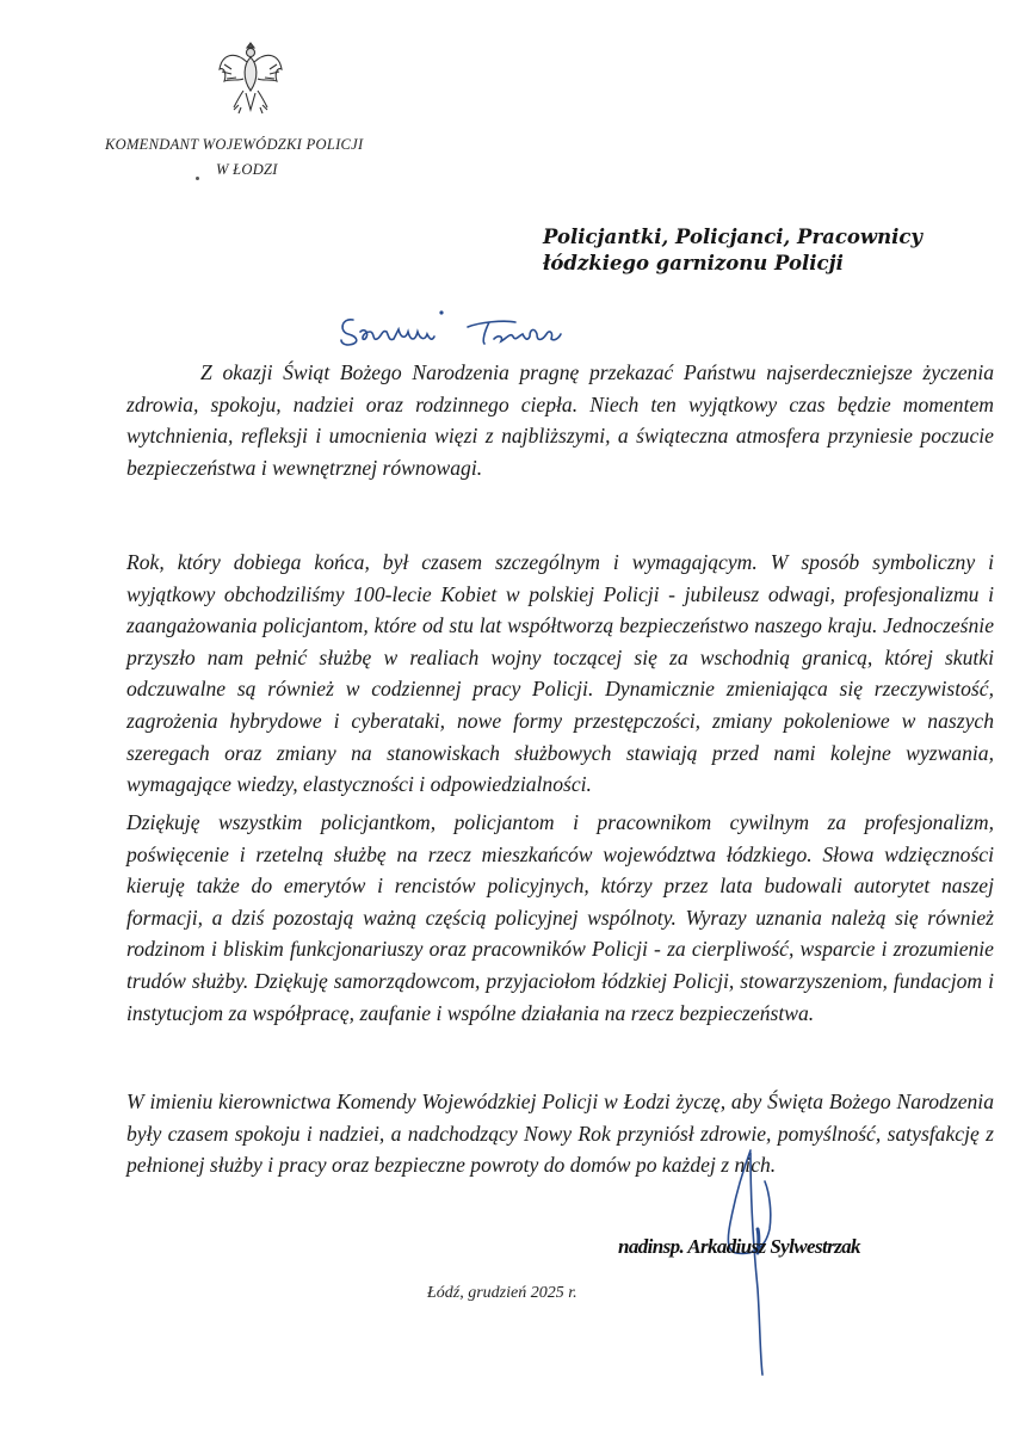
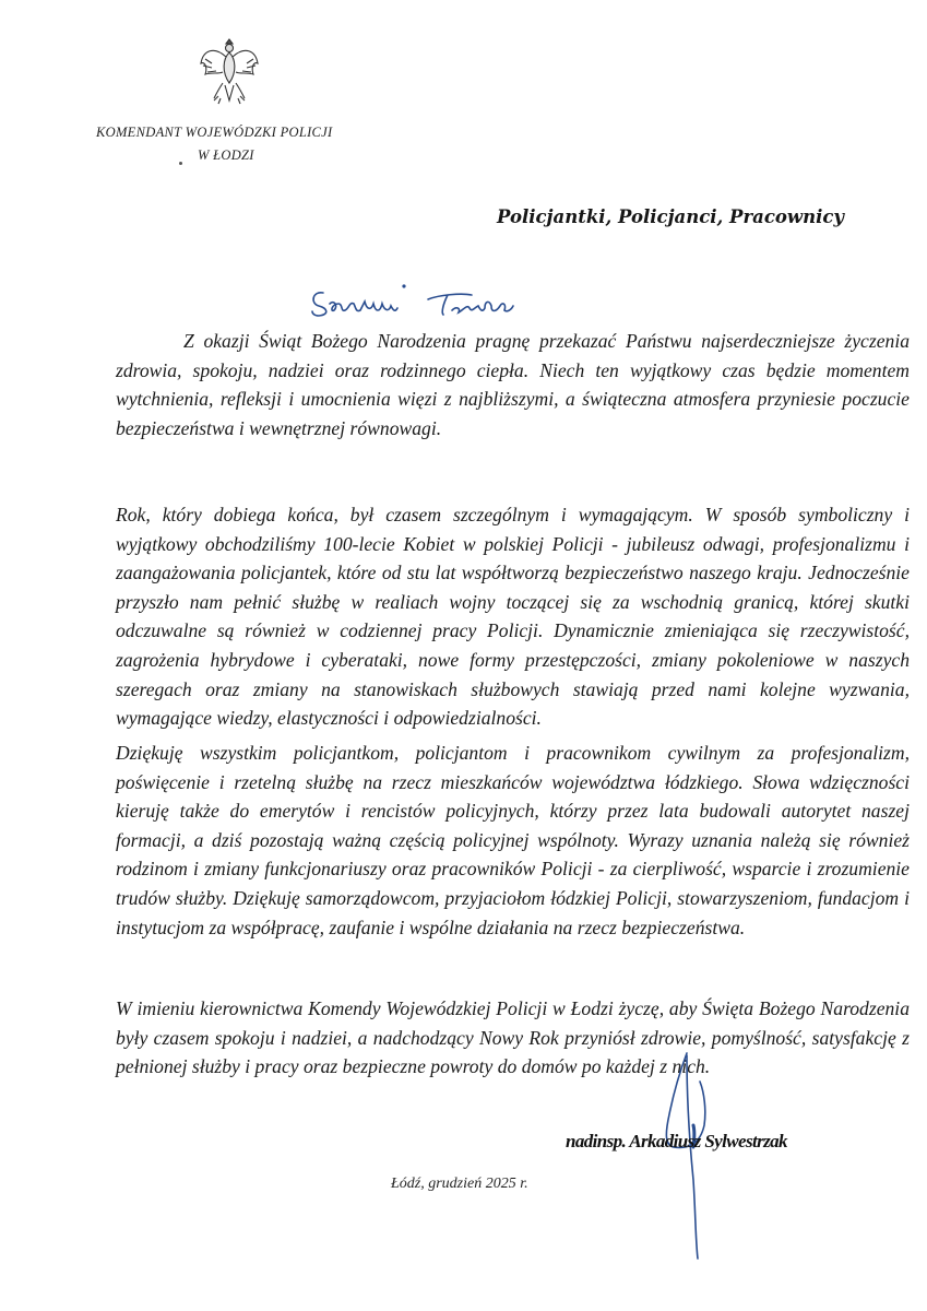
  KOMENDANT WOJEWÓDZKI POLICJI
  W ŁODZI
  Policjantki, Policjanci, Pracownicy
- łódzkiego garnizonu Policji
  Z okazji Świąt Bożego Narodzenia pragnę przekazać Państwu najserdeczniejsze życzenia zdrowia, spokoju, nadziei oraz rodzinnego ciepła. Niech ten wyjątkowy czas będzie momentem wytchnienia, refleksji i umocnienia więzi z najbliższymi, a świąteczna atmosfera przyniesie poczucie bezpieczeństwa i wewnętrznej równowagi.
- Rok, który dobiega końca, był czasem szczególnym i wymagającym. W sposób symboliczny i wyjątkowy obchodziliśmy 100-lecie Kobiet w polskiej Policji - jubileusz odwagi, profesjonalizmu i zaangażowania policjantom, które od stu lat współtworzą bezpieczeństwo naszego kraju. Jednocześnie przyszło nam pełnić służbę w realiach wojny toczącej się za wschodnią granicą, której skutki odczuwalne są również w codziennej pracy Policji. Dynamicznie zmieniająca się rzeczywistość, zagrożenia hybrydowe i cyberataki, nowe formy przestępczości, zmiany pokoleniowe w naszych szeregach oraz zmiany na stanowiskach służbowych stawiają przed nami kolejne wyzwania, wymagające wiedzy, elastyczności i odpowiedzialności.
+ Rok, który dobiega końca, był czasem szczególnym i wymagającym. W sposób symboliczny i wyjątkowy obchodziliśmy 100-lecie Kobiet w polskiej Policji - jubileusz odwagi, profesjonalizmu i zaangażowania policjantek, które od stu lat współtworzą bezpieczeństwo naszego kraju. Jednocześnie przyszło nam pełnić służbę w realiach wojny toczącej się za wschodnią granicą, której skutki odczuwalne są również w codziennej pracy Policji. Dynamicznie zmieniająca się rzeczywistość, zagrożenia hybrydowe i cyberataki, nowe formy przestępczości, zmiany pokoleniowe w naszych szeregach oraz zmiany na stanowiskach służbowych stawiają przed nami kolejne wyzwania, wymagające wiedzy, elastyczności i odpowiedzialności.
- Dziękuję wszystkim policjantkom, policjantom i pracownikom cywilnym za profesjonalizm, poświęcenie i rzetelną służbę na rzecz mieszkańców województwa łódzkiego. Słowa wdzięczności kieruję także do emerytów i rencistów policyjnych, którzy przez lata budowali autorytet naszej formacji, a dziś pozostają ważną częścią policyjnej wspólnoty. Wyrazy uznania należą się również rodzinom i bliskim funkcjonariuszy oraz pracowników Policji - za cierpliwość, wsparcie i zrozumienie trudów służby. Dziękuję samorządowcom, przyjaciołom łódzkiej Policji, stowarzyszeniom, fundacjom i instytucjom za współpracę, zaufanie i wspólne działania na rzecz bezpieczeństwa.
+ Dziękuję wszystkim policjantkom, policjantom i pracownikom cywilnym za profesjonalizm, poświęcenie i rzetelną służbę na rzecz mieszkańców województwa łódzkiego. Słowa wdzięczności kieruję także do emerytów i rencistów policyjnych, którzy przez lata budowali autorytet naszej formacji, a dziś pozostają ważną częścią policyjnej wspólnoty. Wyrazy uznania należą się również rodzinom i zmiany funkcjonariuszy oraz pracowników Policji - za cierpliwość, wsparcie i zrozumienie trudów służby. Dziękuję samorządowcom, przyjaciołom łódzkiej Policji, stowarzyszeniom, fundacjom i instytucjom za współpracę, zaufanie i wspólne działania na rzecz bezpieczeństwa.
  W imieniu kierownictwa Komendy Wojewódzkiej Policji w Łodzi życzę, aby Święta Bożego Narodzenia były czasem spokoju i nadziei, a nadchodzący Nowy Rok przyniósł zdrowie, pomyślność, satysfakcję z pełnionej służby i pracy oraz bezpieczne powroty do domów po każdej z nich.
  nadinsp. Arkadiusz Sylwestrzak
  Łódź, grudzień 2025 r.
